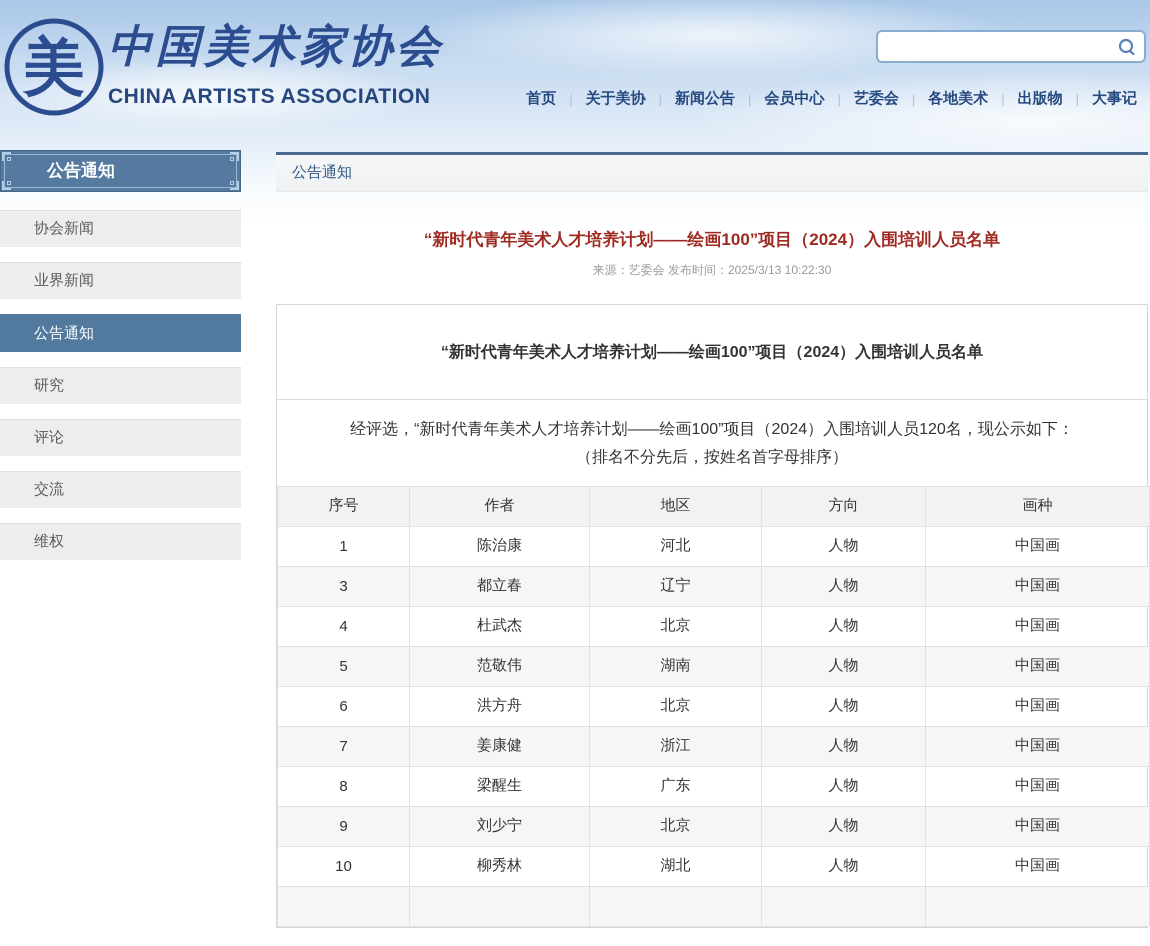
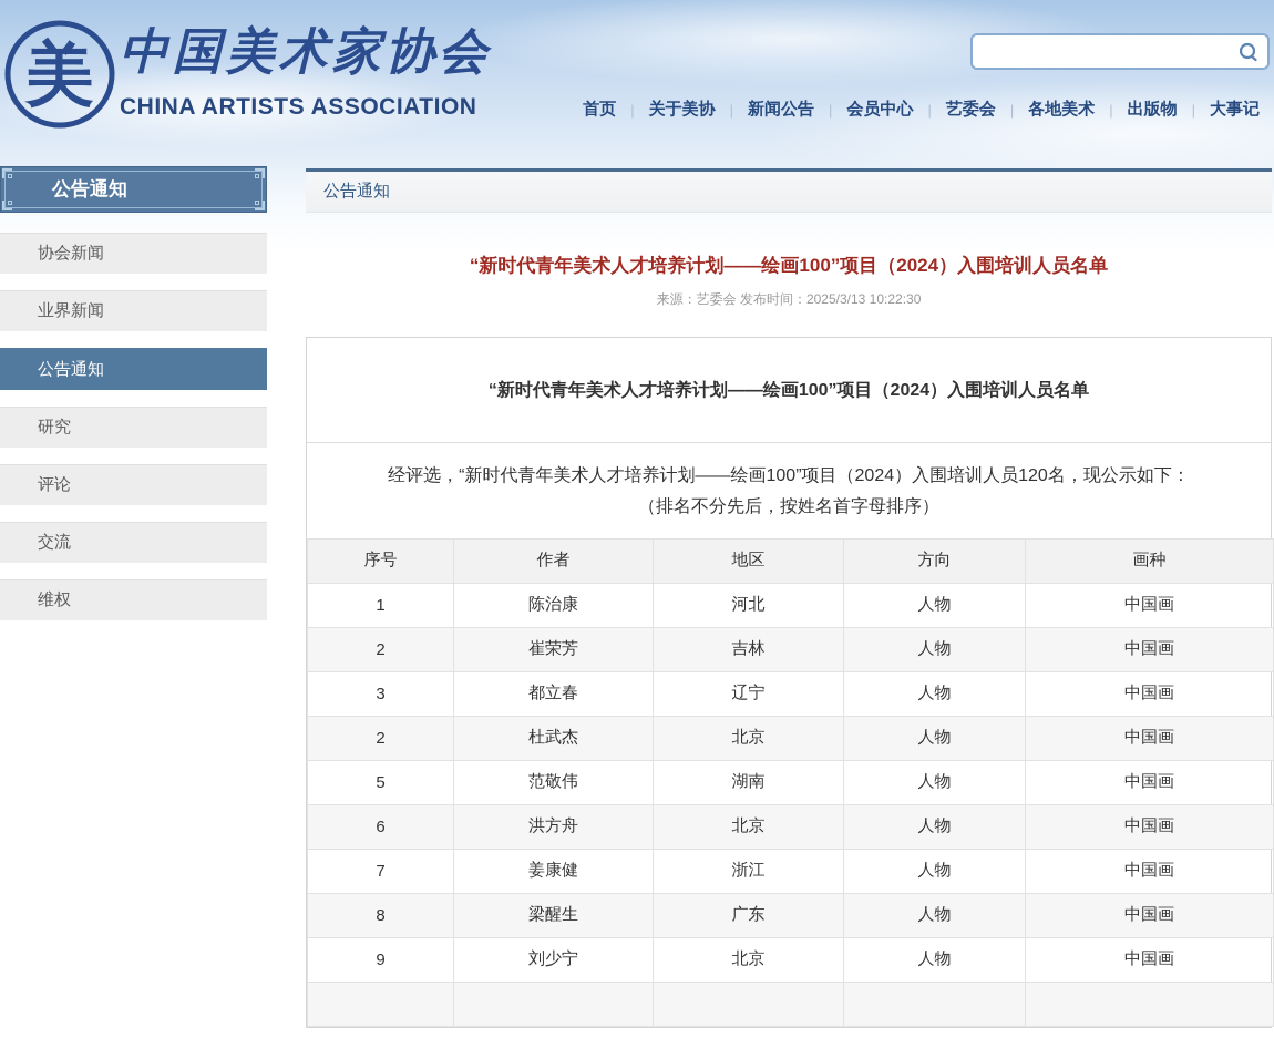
  美
  中国美术家协会
  CHINA ARTISTS ASSOCIATION
  首页
  |
  关于美协
  |
  新闻公告
  |
  会员中心
  |
  艺委会
  |
  各地美术
  |
  出版物
  |
  大事记
  公告通知
  协会新闻
  业界新闻
  公告通知
  研究
  评论
  交流
  维权
  公告通知
  “新时代青年美术人才培养计划——绘画100”项目（2024）入围培训人员名单
  来源：艺委会 发布时间：2025/3/13 10:22:30
  “新时代青年美术人才培养计划——绘画100”项目（2024）入围培训人员名单
  经评选，“新时代青年美术人才培养计划——绘画100”项目（2024）入围培训人员120名，现公示如下：
  （排名不分先后，按姓名首字母排序）
  序号	作者	地区	方向	画种
  1	陈治康	河北	人物	中国画
+ 2	崔荣芳	吉林	人物	中国画
  3	都立春	辽宁	人物	中国画
- 4	杜武杰	北京	人物	中国画
+ 2	杜武杰	北京	人物	中国画
  5	范敬伟	湖南	人物	中国画
  6	洪方舟	北京	人物	中国画
  7	姜康健	浙江	人物	中国画
  8	梁醒生	广东	人物	中国画
  9	刘少宁	北京	人物	中国画
- 10	柳秀林	湖北	人物	中国画
